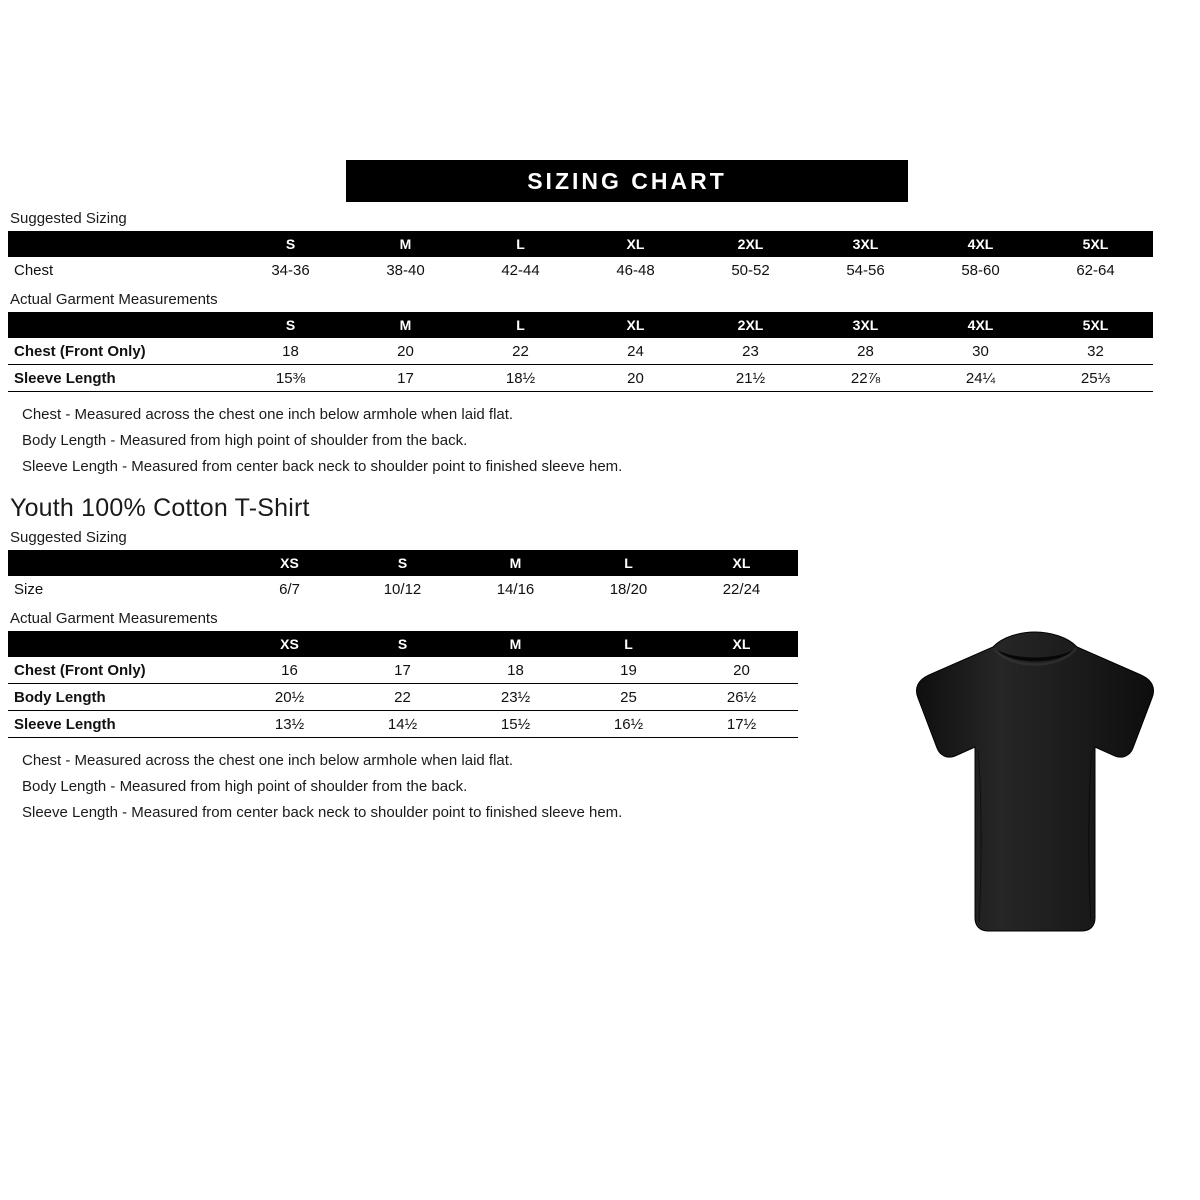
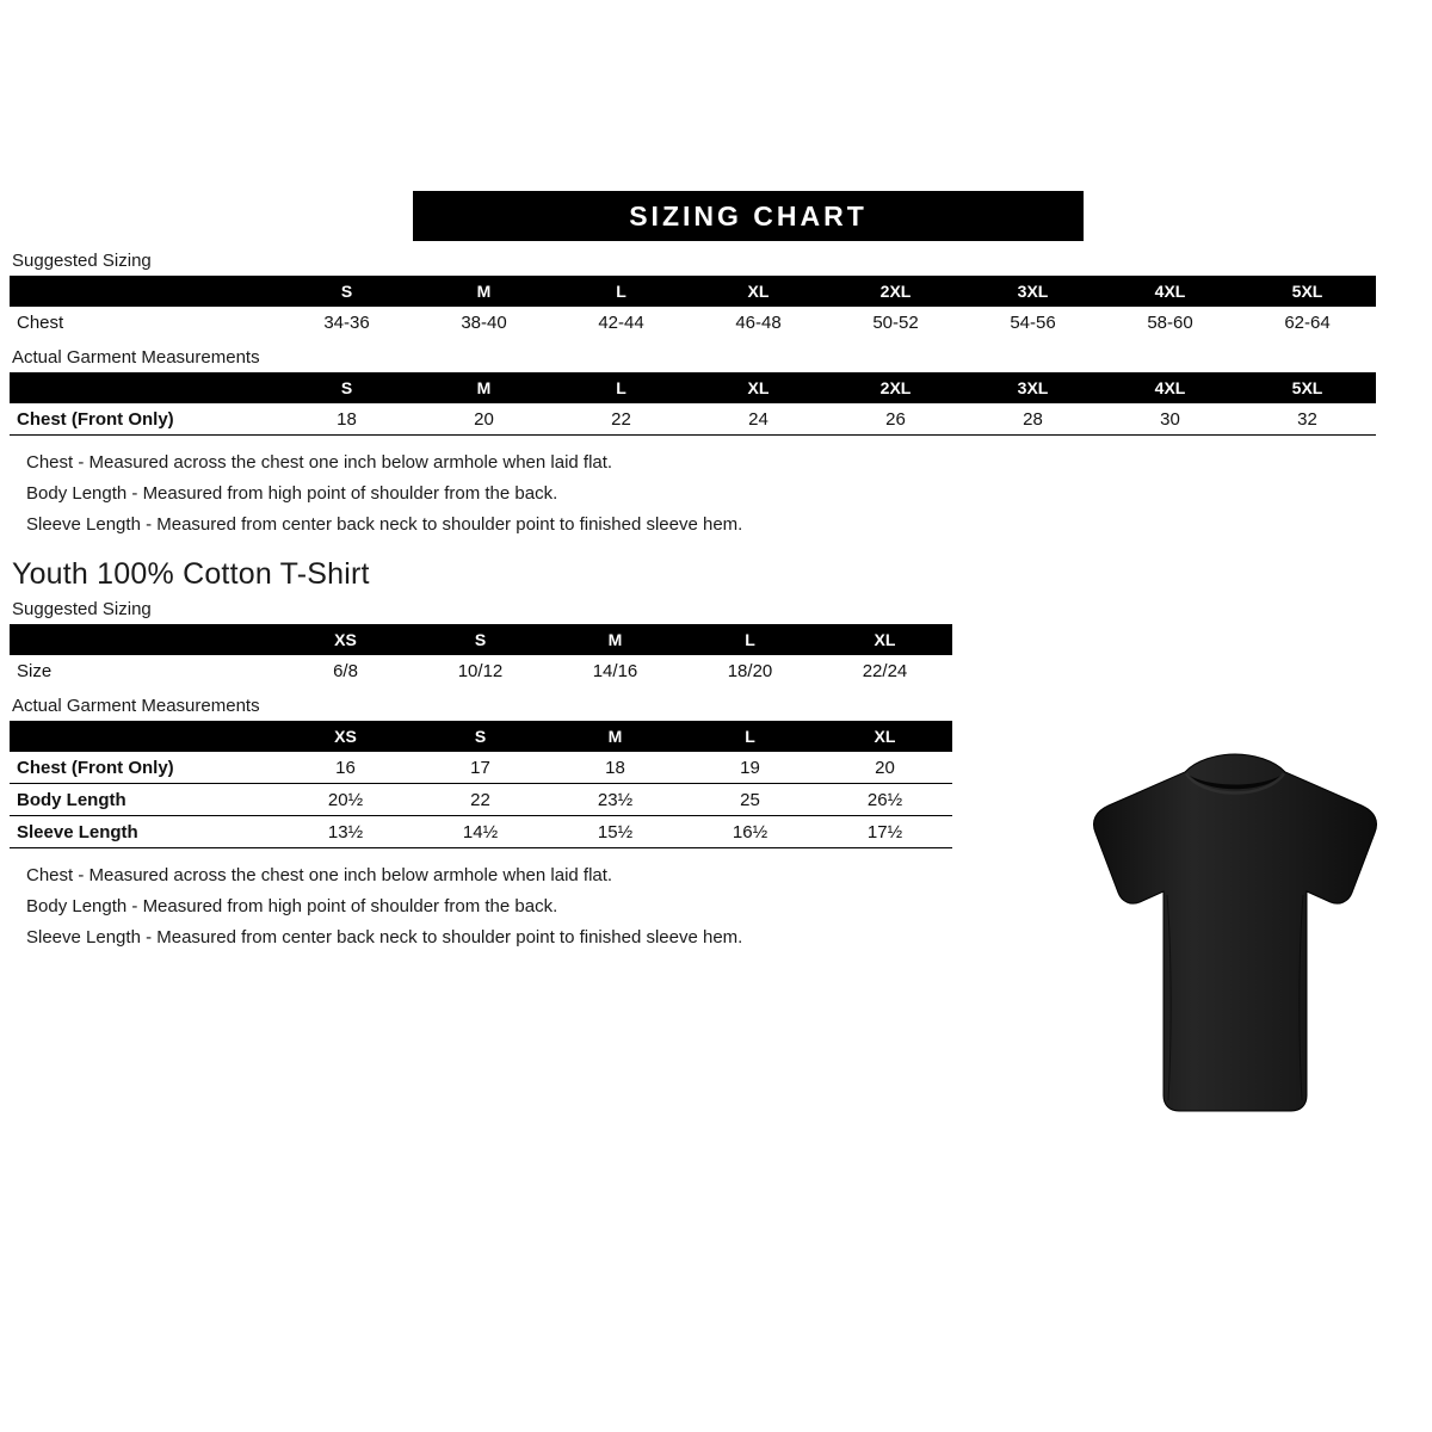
  SIZING CHART
  Suggested Sizing
  	S	M	L	XL	2XL	3XL	4XL	5XL
  Chest	34-36	38-40	42-44	46-48	50-52	54-56	58-60	62-64
  Actual Garment Measurements
  	S	M	L	XL	2XL	3XL	4XL	5XL
- Chest (Front Only)	18	20	22	24	23	28	30	32
+ Chest (Front Only)	18	20	22	24	26	28	30	32
- Sleeve Length	15⅜	17	18½	20	21½	22⅞	24¼	25⅓
  Chest - Measured across the chest one inch below armhole when laid flat.
  Body Length - Measured from high point of shoulder from the back.
  Sleeve Length - Measured from center back neck to shoulder point to finished sleeve hem.
  Youth 100% Cotton T-Shirt
  Suggested Sizing
  	XS	S	M	L	XL
- Size	6/7	10/12	14/16	18/20	22/24
+ Size	6/8	10/12	14/16	18/20	22/24
  Actual Garment Measurements
  	XS	S	M	L	XL
  Chest (Front Only)	16	17	18	19	20
  Body Length	20½	22	23½	25	26½
  Sleeve Length	13½	14½	15½	16½	17½
  Chest - Measured across the chest one inch below armhole when laid flat.
  Body Length - Measured from high point of shoulder from the back.
  Sleeve Length - Measured from center back neck to shoulder point to finished sleeve hem.
